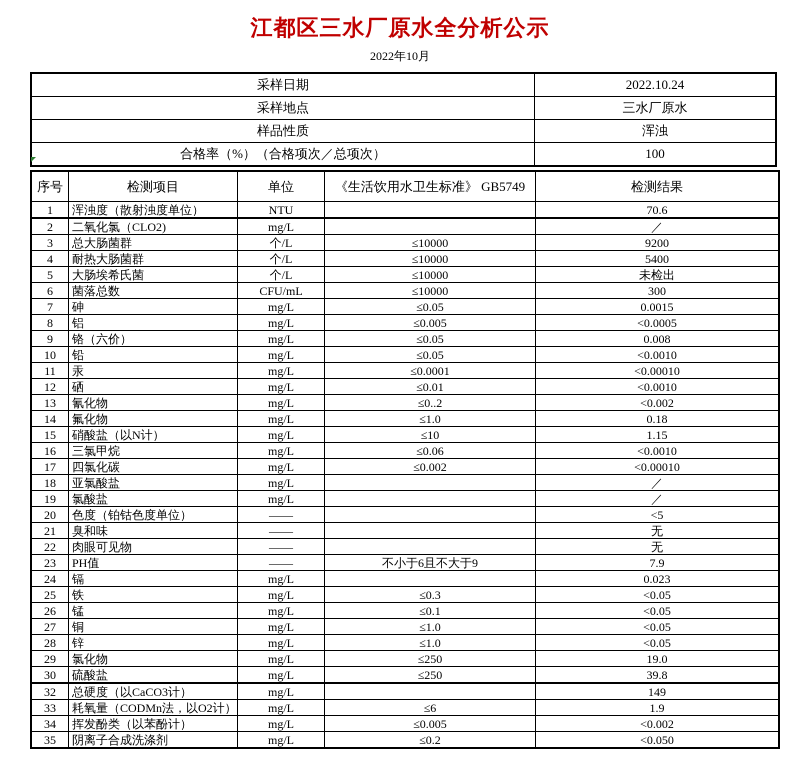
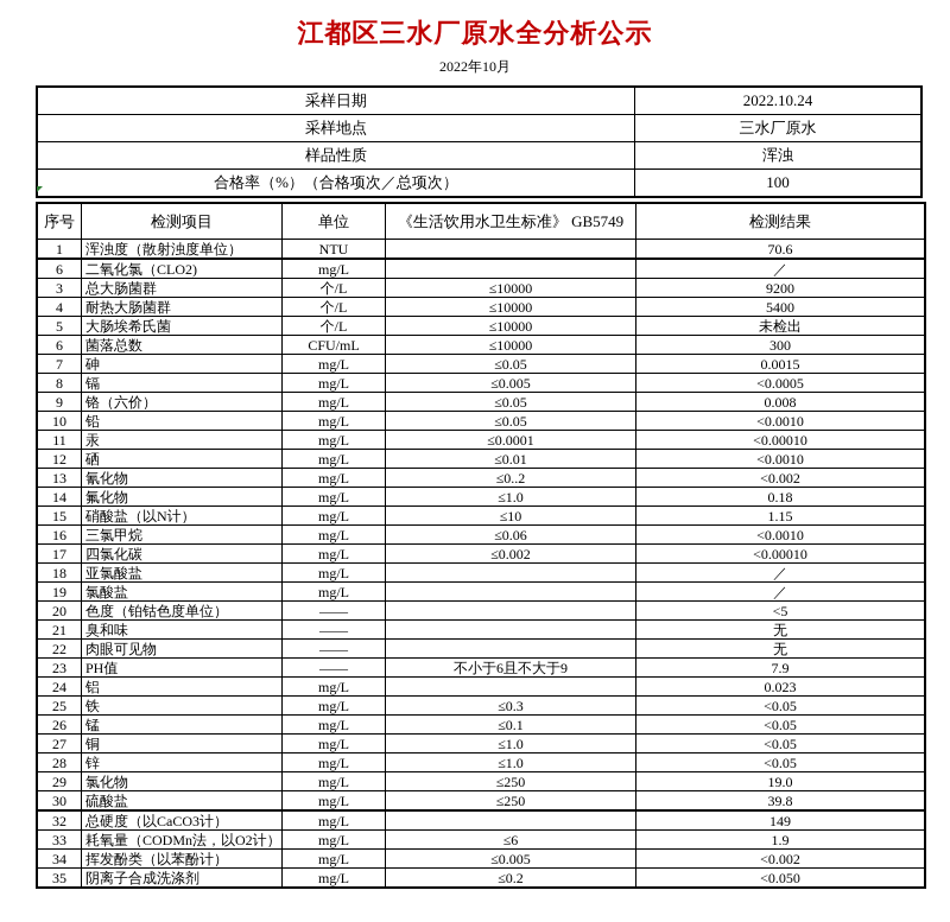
  江都区三水厂原水全分析公示
  2022年10月
  采样日期	2022.10.24
  采样地点	三水厂原水
  样品性质	浑浊
  合格率（%）（合格项次／总项次）	100
  序号	检测项目	单位	《生活饮用水卫生标准》 GB5749	检测结果
  1	浑浊度（散射浊度单位）	NTU		70.6
- 2	二氧化氯（CLO2)	mg/L		／
+ 6	二氧化氯（CLO2)	mg/L		／
  3	总大肠菌群	个/L	≤10000	9200
  4	耐热大肠菌群	个/L	≤10000	5400
  5	大肠埃希氏菌	个/L	≤10000	未检出
  6	菌落总数	CFU/mL	≤10000	300
  7	砷	mg/L	≤0.05	0.0015
- 8	铝	mg/L	≤0.005	<0.0005
+ 8	镉	mg/L	≤0.005	<0.0005
  9	铬（六价）	mg/L	≤0.05	0.008
  10	铅	mg/L	≤0.05	<0.0010
  11	汞	mg/L	≤0.0001	<0.00010
  12	硒	mg/L	≤0.01	<0.0010
  13	氰化物	mg/L	≤0..2	<0.002
  14	氟化物	mg/L	≤1.0	0.18
  15	硝酸盐（以N计）	mg/L	≤10	1.15
  16	三氯甲烷	mg/L	≤0.06	<0.0010
  17	四氯化碳	mg/L	≤0.002	<0.00010
  18	亚氯酸盐	mg/L		／
  19	氯酸盐	mg/L		／
  20	色度（铂钴色度单位）	——		<5
  21	臭和味	——		无
  22	肉眼可见物	——		无
  23	PH值	——	不小于6且不大于9	7.9
- 24	镉	mg/L		0.023
+ 24	铝	mg/L		0.023
  25	铁	mg/L	≤0.3	<0.05
  26	锰	mg/L	≤0.1	<0.05
  27	铜	mg/L	≤1.0	<0.05
  28	锌	mg/L	≤1.0	<0.05
  29	氯化物	mg/L	≤250	19.0
  30	硫酸盐	mg/L	≤250	39.8
  32	总硬度（以CaCO3计）	mg/L		149
  33	耗氧量（CODMn法，以O2计）	mg/L	≤6	1.9
  34	挥发酚类（以苯酚计）	mg/L	≤0.005	<0.002
  35	阴离子合成洗涤剂	mg/L	≤0.2	<0.050
